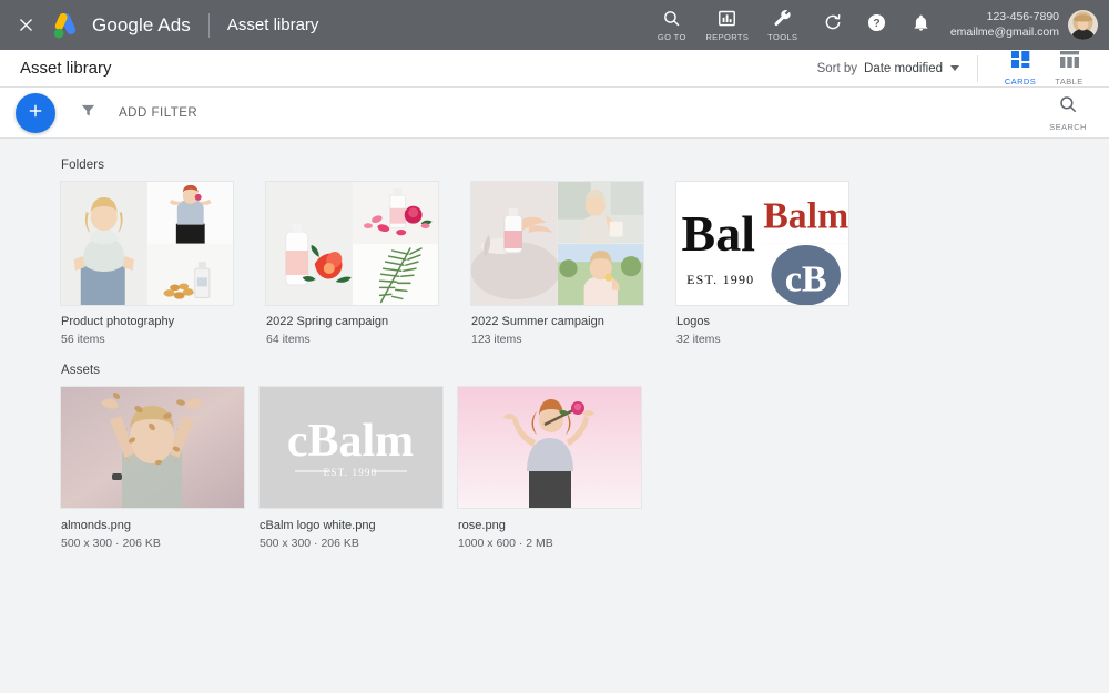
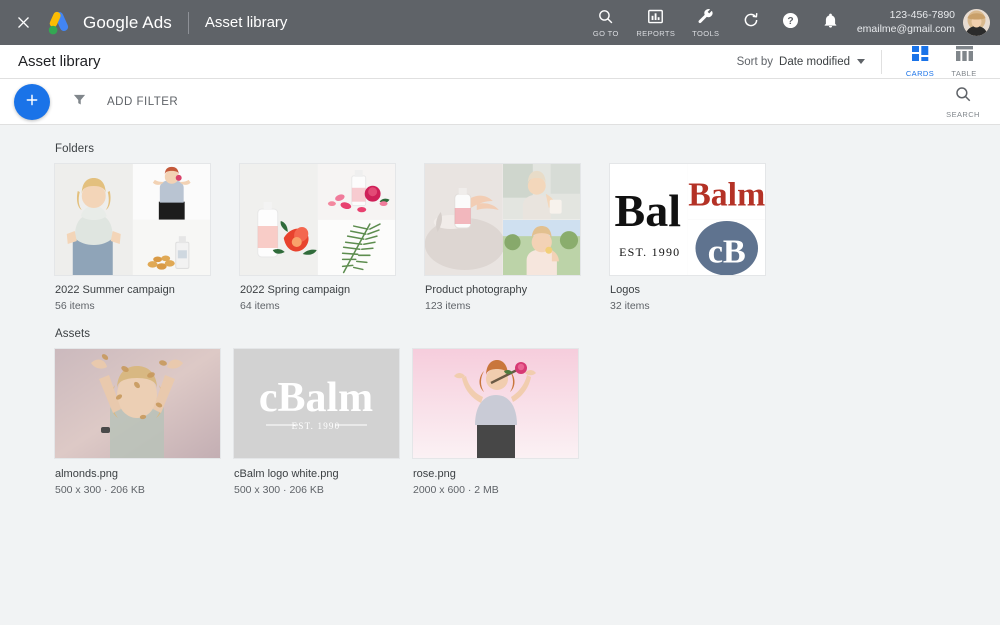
  Google Ads
  Asset library
  GO TO
  REPORTS
  TOOLS
  ?
  123-456-7890
  emailme@gmail.com
  Asset library
  Sort by
  Date modified
  CARDS
  TABLE
  ADD FILTER
  SEARCH
  Folders
- Product photography
+ 2022 Summer campaign
  56 items
  2022 Spring campaign
  64 items
- 2022 Summer campaign
+ Product photography
  123 items
  Bal
  EST. 1990
  Balm
  cB
  Logos
  32 items
  Assets
  almonds.png
  500 x 300 · 206 KB
  cBalm
  EST. 1990
  cBalm logo white.png
  500 x 300 · 206 KB
  rose.png
- 1000 x 600 · 2 MB
+ 2000 x 600 · 2 MB
